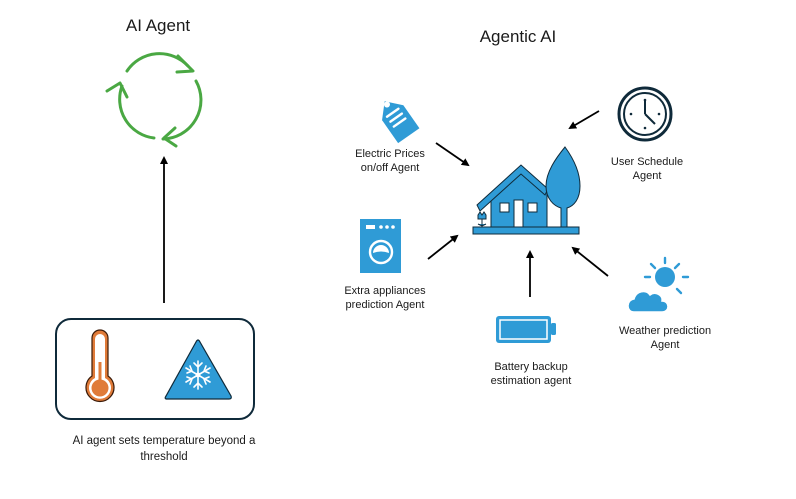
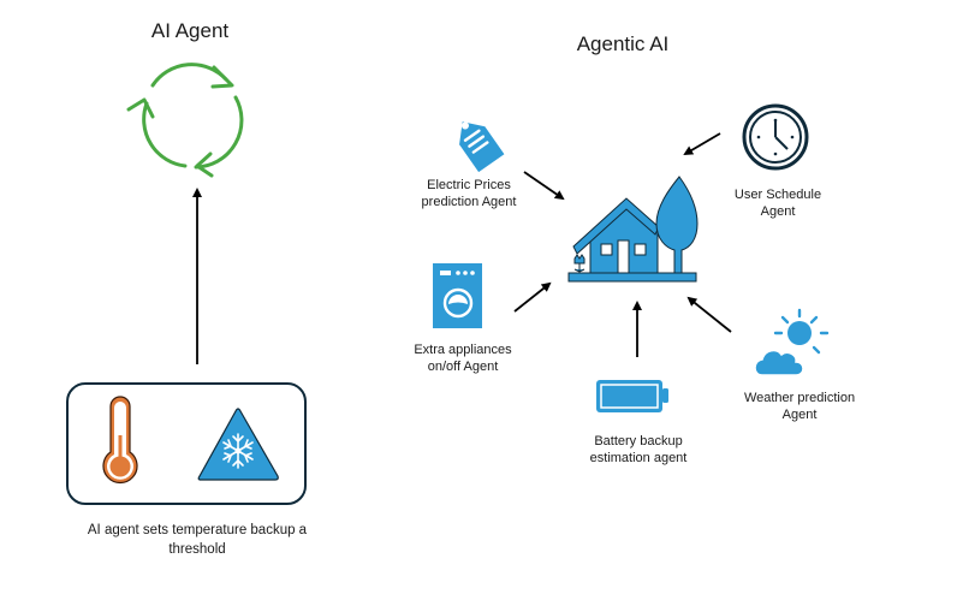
  AI Agent
- AI agent sets temperature beyond a
+ AI agent sets temperature backup a
  threshold
  Agentic AI
  Electric Prices
- on/off Agent
+ prediction Agent
  User Schedule
  Agent
  Extra appliances
- prediction Agent
+ on/off Agent
  Weather prediction
  Agent
  Battery backup
  estimation agent
